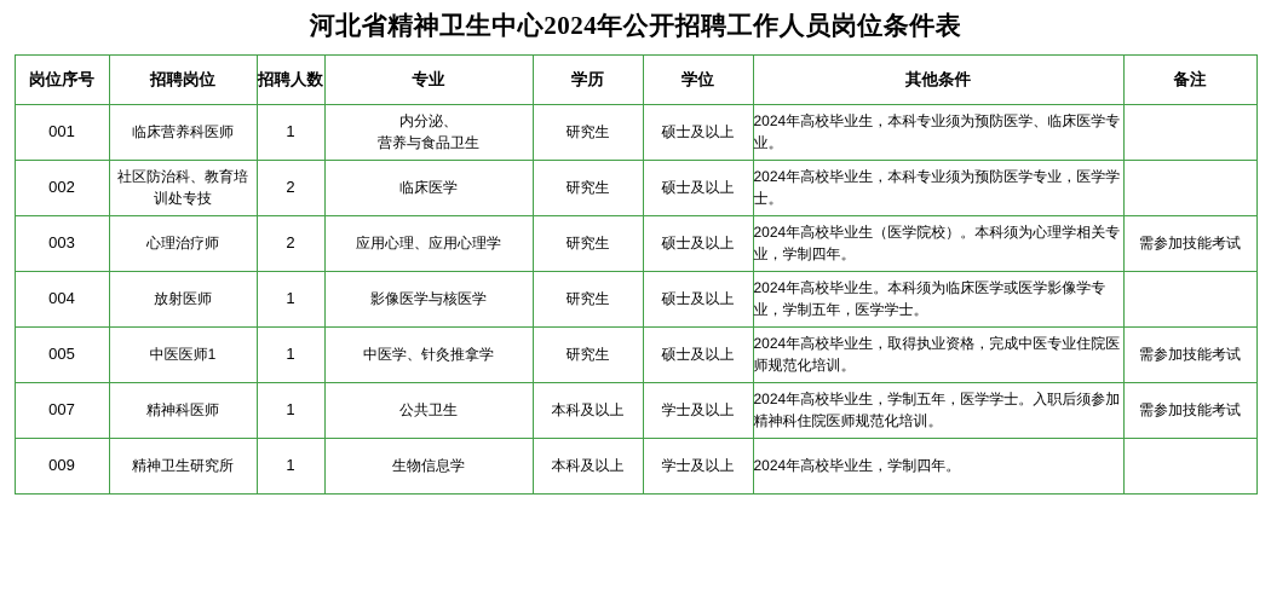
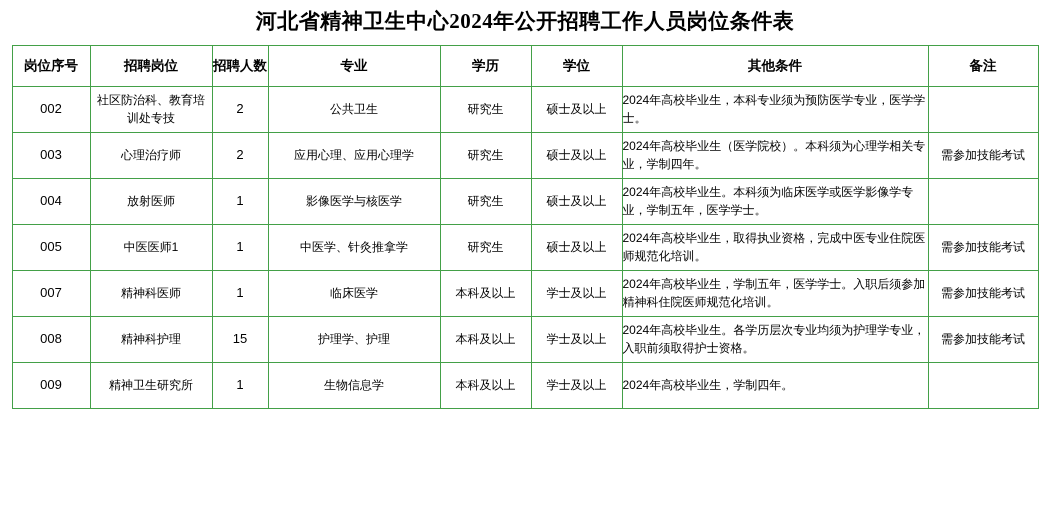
  河北省精神卫生中心2024年公开招聘工作人员岗位条件表
  岗位序号	招聘岗位	招聘人数	专业	学历	学位	其他条件	备注
- 001	临床营养科医师	1	内分泌、 营养与食品卫生	研究生	硕士及以上	2024年高校毕业生，本科专业须为预防医学、临床医学专业。
- 002	社区防治科、教育培 训处专技	2	临床医学	研究生	硕士及以上	2024年高校毕业生，本科专业须为预防医学专业，医学学士。
+ 002	社区防治科、教育培 训处专技	2	公共卫生	研究生	硕士及以上	2024年高校毕业生，本科专业须为预防医学专业，医学学士。
  003	心理治疗师	2	应用心理、应用心理学	研究生	硕士及以上	2024年高校毕业生（医学院校）。本科须为心理学相关专业，学制四年。	需参加技能考试
  004	放射医师	1	影像医学与核医学	研究生	硕士及以上	2024年高校毕业生。本科须为临床医学或医学影像学专业，学制五年，医学学士。
  005	中医医师1	1	中医学、针灸推拿学	研究生	硕士及以上	2024年高校毕业生，取得执业资格，完成中医专业住院医师规范化培训。	需参加技能考试
- 007	精神科医师	1	公共卫生	本科及以上	学士及以上	2024年高校毕业生，学制五年，医学学士。入职后须参加精神科住院医师规范化培训。	需参加技能考试
+ 007	精神科医师	1	临床医学	本科及以上	学士及以上	2024年高校毕业生，学制五年，医学学士。入职后须参加精神科住院医师规范化培训。	需参加技能考试
+ 008	精神科护理	15	护理学、护理	本科及以上	学士及以上	2024年高校毕业生。各学历层次专业均须为护理学专业，入职前须取得护士资格。	需参加技能考试
  009	精神卫生研究所	1	生物信息学	本科及以上	学士及以上	2024年高校毕业生，学制四年。
